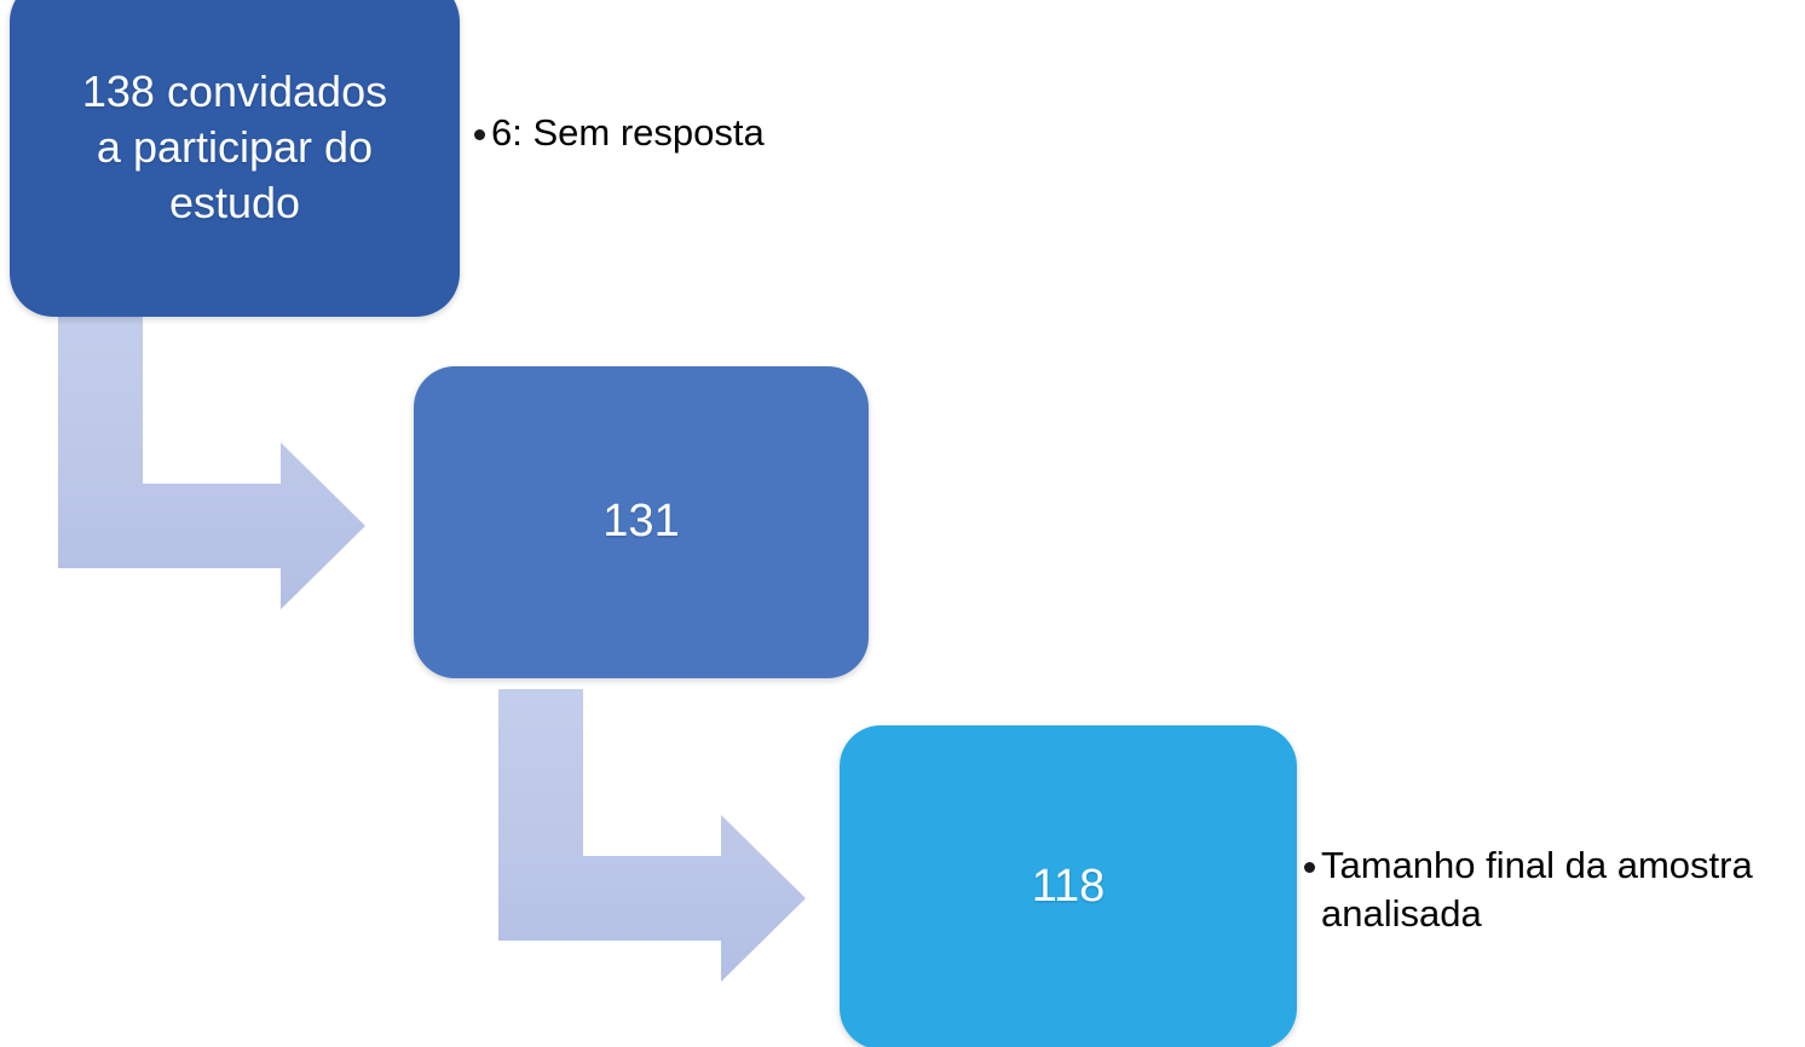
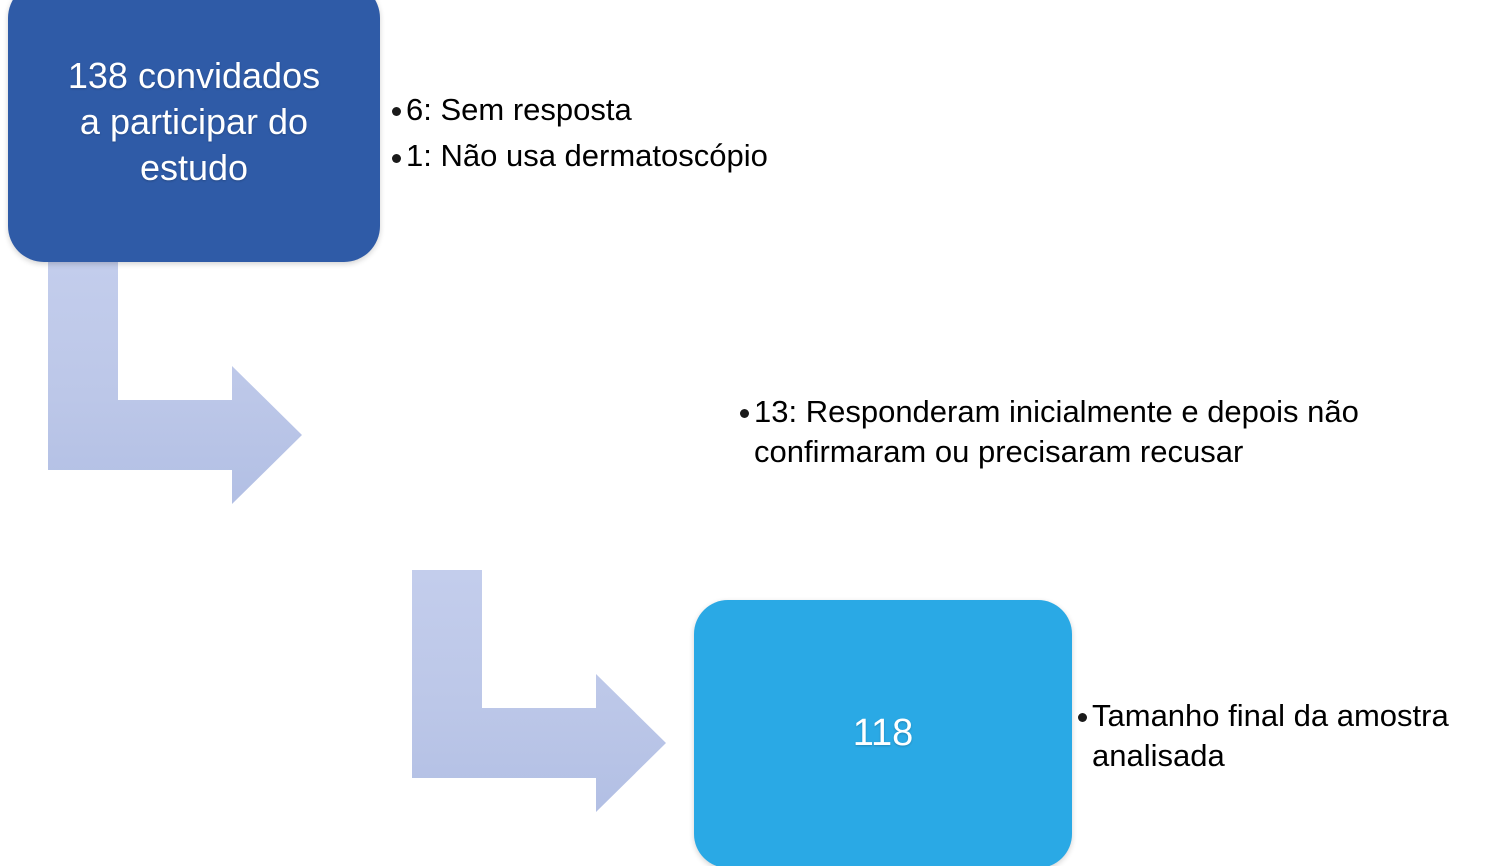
  138 convidados
  a participar do
  estudo
- 131
  118
  6: Sem resposta
+ 1: Não usa dermatoscópio
+ 13: Responderam inicialmente e depois não
+ confirmaram ou precisaram recusar
  Tamanho final da amostra
  analisada
